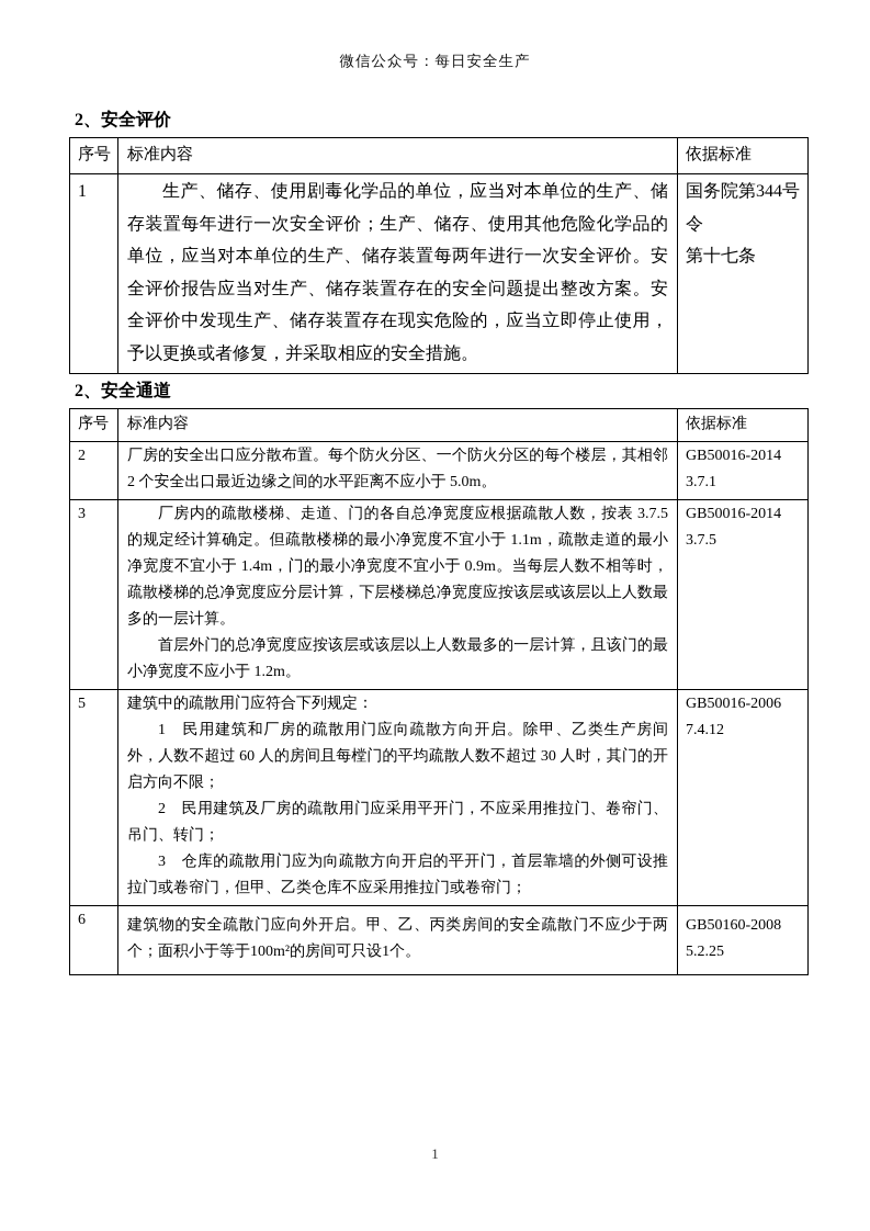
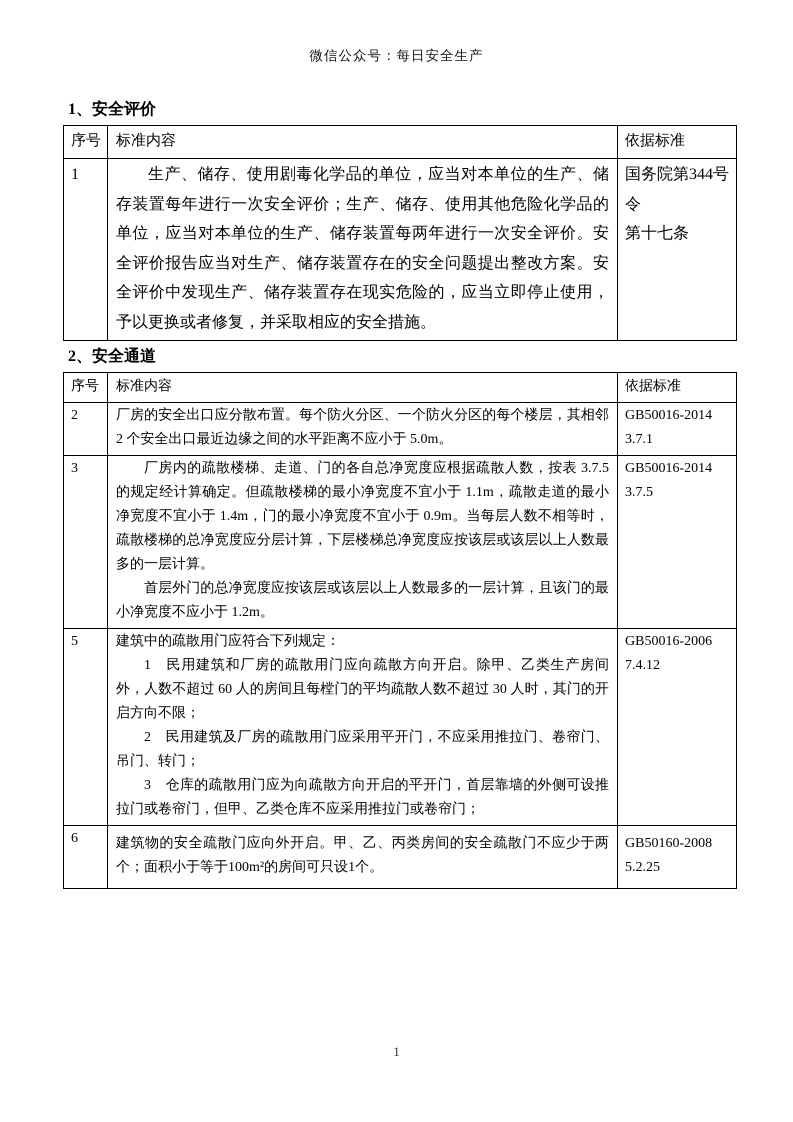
  微信公众号：每日安全生产
- 2、安全评价
+ 1、安全评价
  序号	标准内容	依据标准
  1	生产、储存、使用剧毒化学品的单位，应当对本单位的生产、储存装置每年进行一次安全评价；生产、储存、使用其他危险化学品的单位，应当对本单位的生产、储存装置每两年进行一次安全评价。安全评价报告应当对生产、储存装置存在的安全问题提出整改方案。安全评价中发现生产、储存装置存在现实危险的，应当立即停止使用，予以更换或者修复，并采取相应的安全措施。	国务院第344号令 第十七条
  2、安全通道
  序号	标准内容	依据标准
  2	厂房的安全出口应分散布置。每个防火分区、一个防火分区的每个楼层，其相邻 2 个安全出口最近边缘之间的水平距离不应小于 5.0m。	GB50016-2014 3.7.1
  3	厂房内的疏散楼梯、走道、门的各自总净宽度应根据疏散人数，按表 3.7.5 的规定经计算确定。但疏散楼梯的最小净宽度不宜小于 1.1m，疏散走道的最小净宽度不宜小于 1.4m，门的最小净宽度不宜小于 0.9m。当每层人数不相等时，疏散楼梯的总净宽度应分层计算，下层楼梯总净宽度应按该层或该层以上人数最多的一层计算。 首层外门的总净宽度应按该层或该层以上人数最多的一层计算，且该门的最小净宽度不应小于 1.2m。	GB50016-2014 3.7.5
  5	建筑中的疏散用门应符合下列规定： 1 民用建筑和厂房的疏散用门应向疏散方向开启。除甲、乙类生产房间外，人数不超过 60 人的房间且每樘门的平均疏散人数不超过 30 人时，其门的开启方向不限； 2 民用建筑及厂房的疏散用门应采用平开门，不应采用推拉门、卷帘门、吊门、转门； 3 仓库的疏散用门应为向疏散方向开启的平开门，首层靠墙的外侧可设推拉门或卷帘门，但甲、乙类仓库不应采用推拉门或卷帘门；	GB50016-2006 7.4.12
  6	建筑物的安全疏散门应向外开启。甲、乙、丙类房间的安全疏散门不应少于两个；面积小于等于100m²的房间可只设1个。	GB50160-2008 5.2.25
  1
